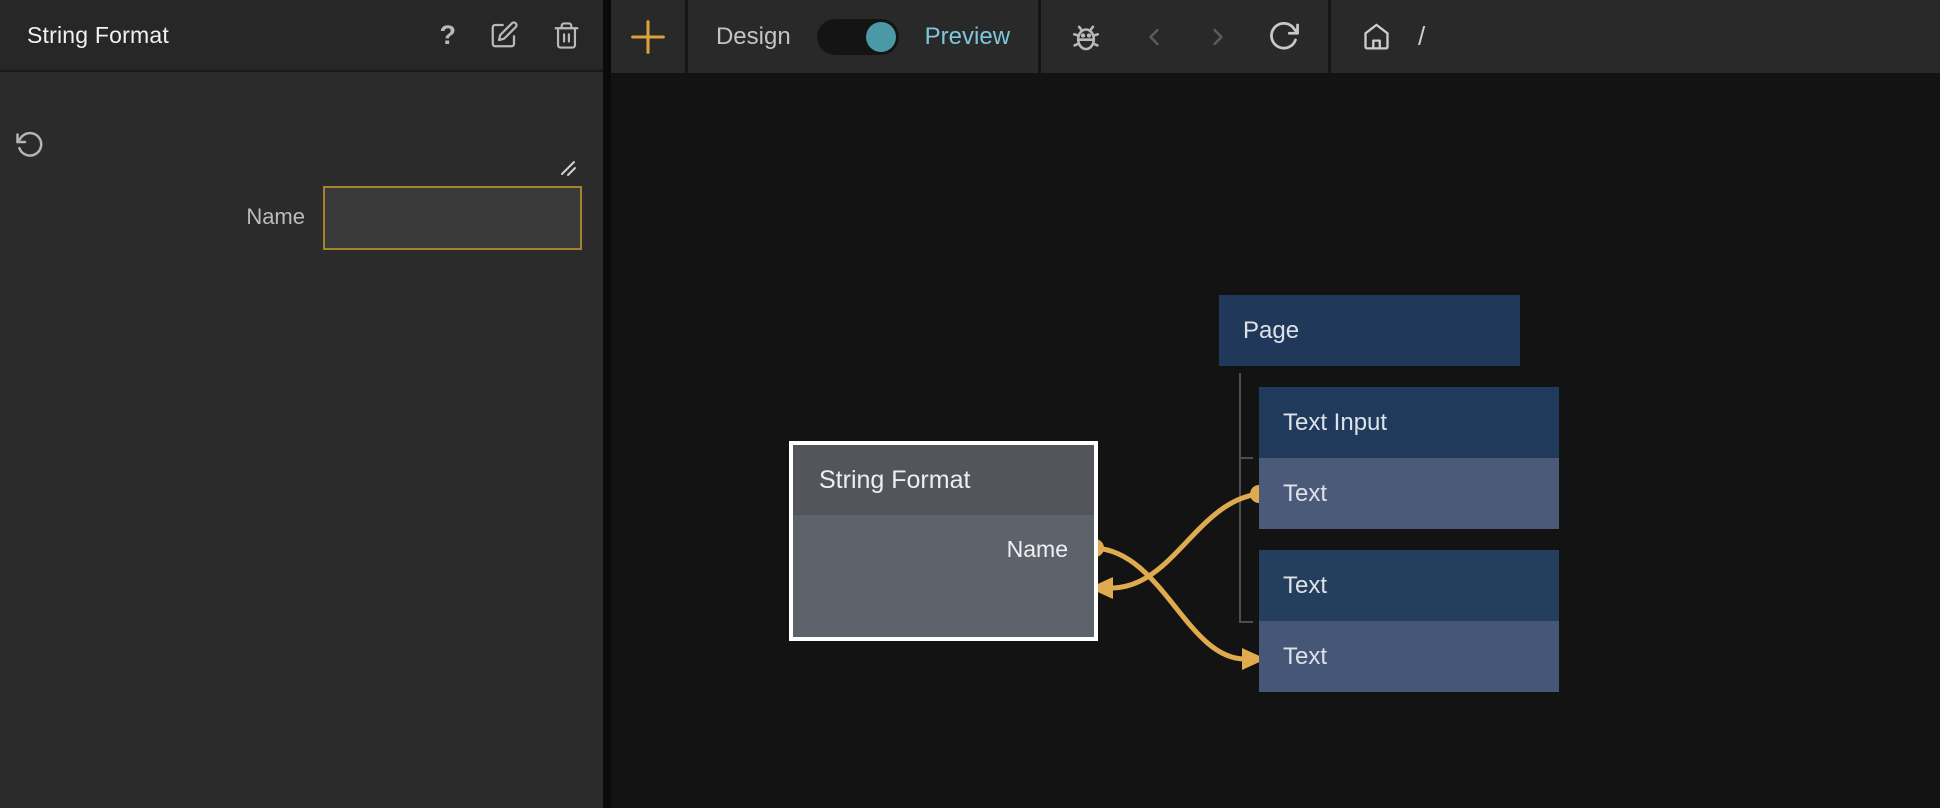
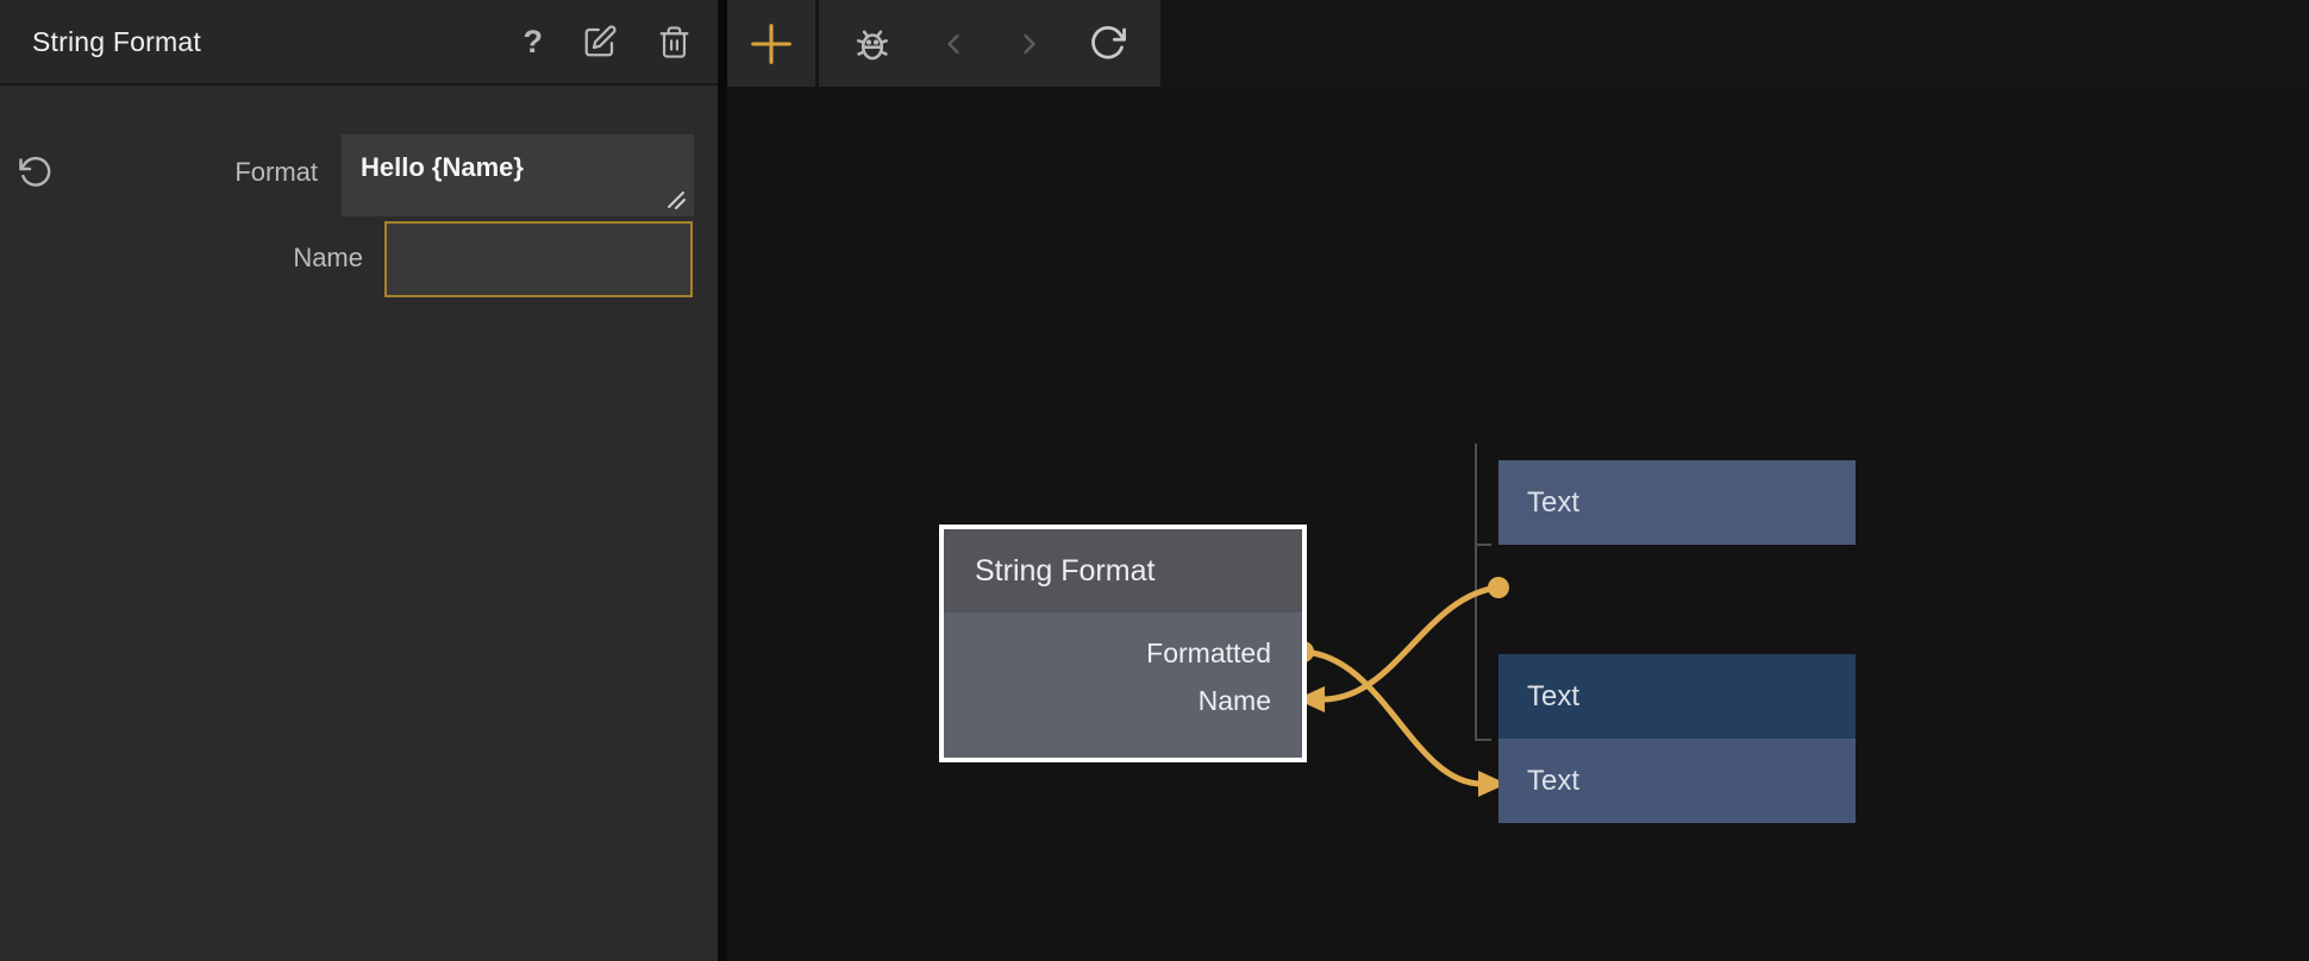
  String Format
  ?
+ Format
+ Hello {Name}
  Name
- Design
- Preview
- /
- Page
- Text Input
  Text
  Text
  Text
  String Format
+ Formatted
  Name
